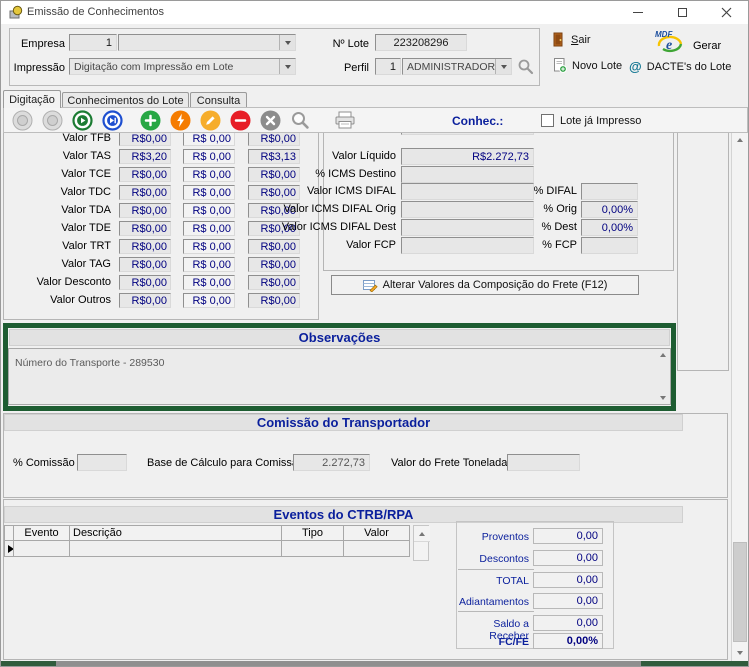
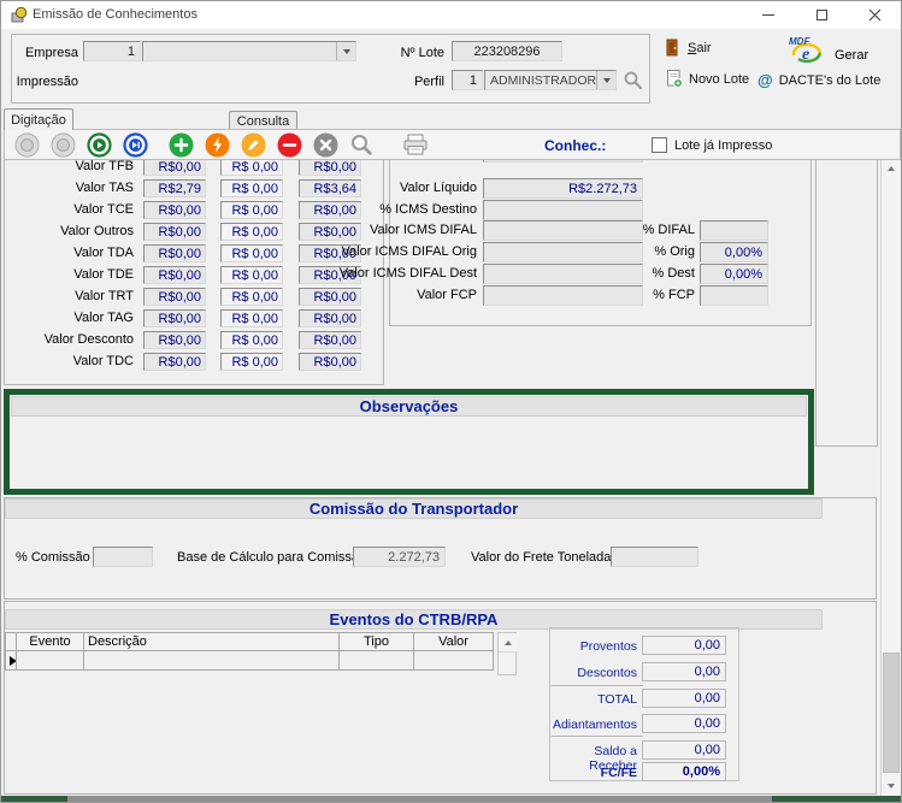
  Emissão de Conhecimentos
  Empresa
  1
  Nº Lote
  223208296
  Impressão
- Digitação com Impressão em Lote
  Perfil
  1
  ADMINISTRADOR
  Sair
  Novo Lote
  MDF
  e
  Gerar
  @
  DACTE's do Lote
  Digitação
- Conhecimentos do Lote
  Consulta
  Conhec.:
  Lote já Impresso
  Valor TFB
  R$0,00
  R$ 0,00
  R$0,00
  Valor TAS
- R$3,20
+ R$2,79
  R$ 0,00
- R$3,13
+ R$3,64
  Valor TCE
  R$0,00
  R$ 0,00
  R$0,00
- Valor TDC
+ Valor Outros
  R$0,00
  R$ 0,00
  R$0,00
  Valor TDA
  R$0,00
  R$ 0,00
  R$0,00
  Valor TDE
  R$0,00
  R$ 0,00
  R$0,00
  Valor TRT
  R$0,00
  R$ 0,00
  R$0,00
  Valor TAG
  R$0,00
  R$ 0,00
  R$0,00
  Valor Desconto
  R$0,00
  R$ 0,00
  R$0,00
- Valor Outros
+ Valor TDC
  R$0,00
  R$ 0,00
  R$0,00
  Valor Líquido
  R$2.272,73
  % ICMS Destino
  Valor ICMS DIFAL
  % DIFAL
  Valor ICMS DIFAL Orig
  % Orig
  0,00%
  Valor ICMS DIFAL Dest
  % Dest
  0,00%
  Valor FCP
  % FCP
- Alterar Valores da Composição do Frete (F12)
  Observações
- Número do Transporte - 289530
  Comissão do Transportador
  % Comissão
  Base de Cálculo para Comiss
  2.272,73
  Valor do Frete Tonelada
  Eventos do CTRB/RPA
  Evento
  Descrição
  Tipo
  Valor
  Proventos
  0,00
  Descontos
  0,00
  TOTAL
  0,00
  Adiantamentos
  0,00
  Saldo a Receber
  0,00
  FC/FE
  0,00%
